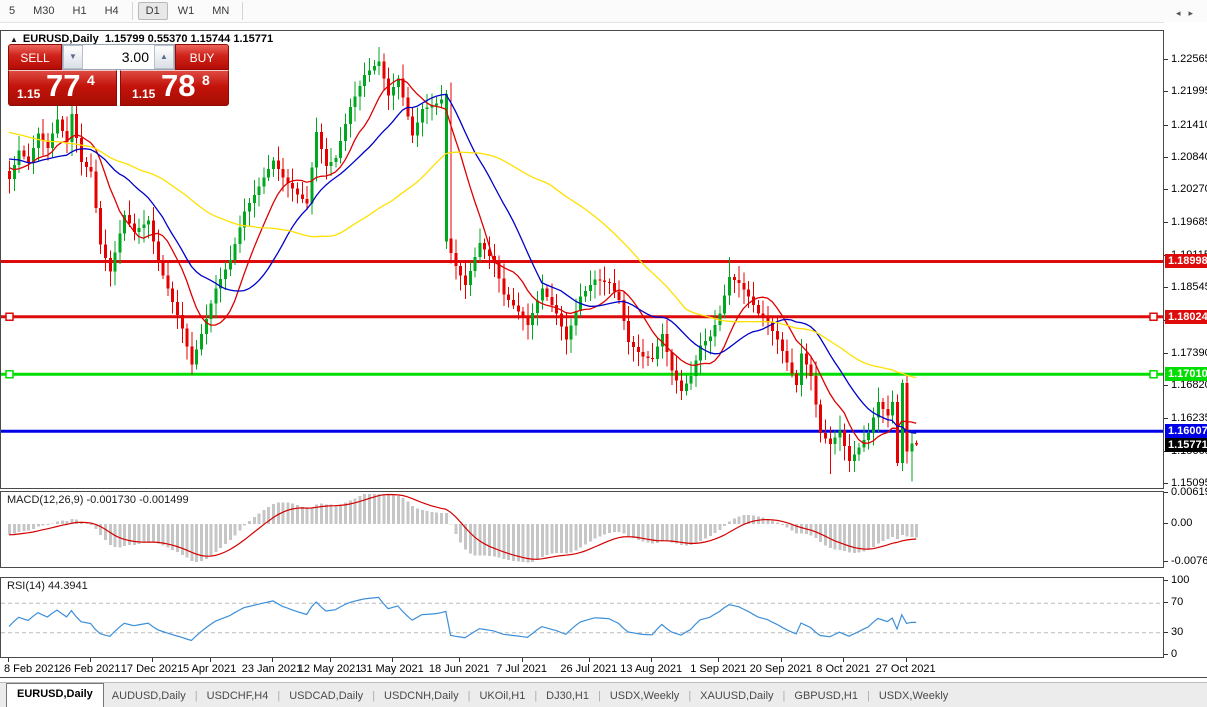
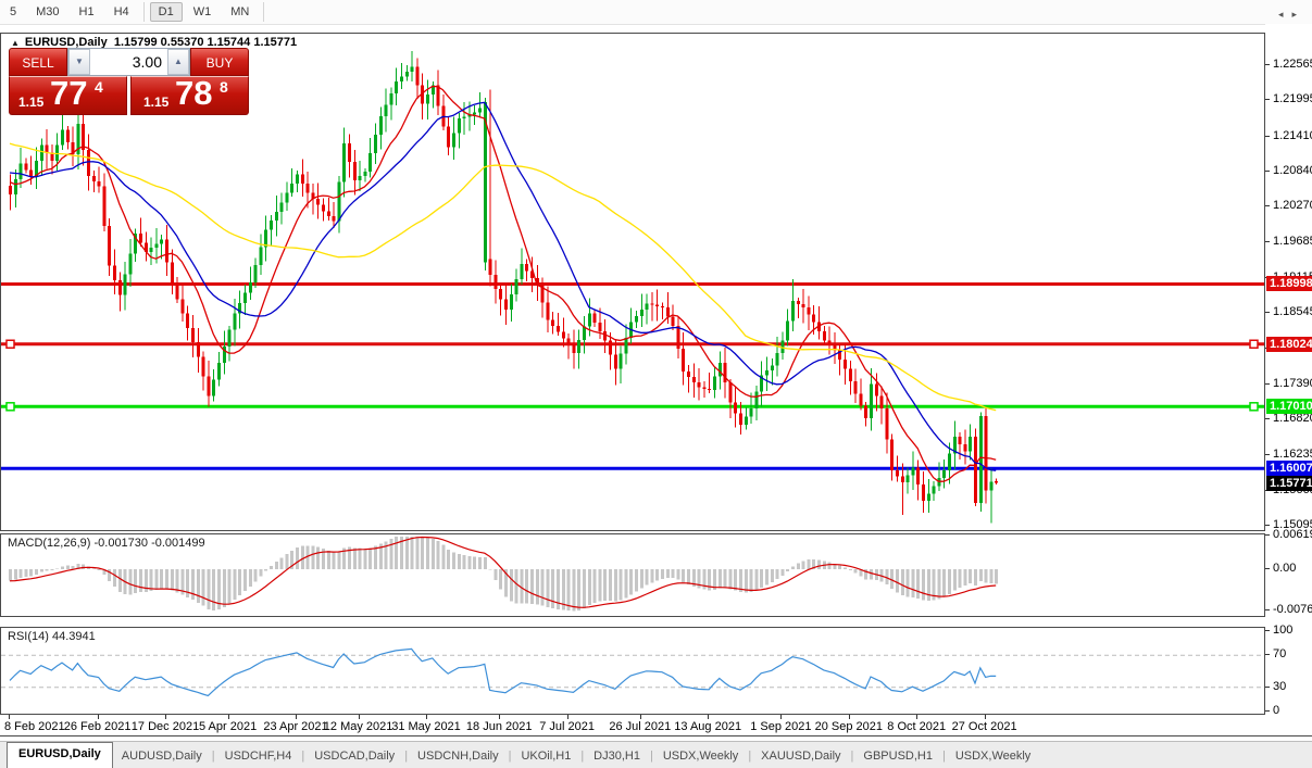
  5
  M30
  H1
  H4
  D1
  W1
  MN
  ▲ EURUSD,Daily 1.15799 0.55370 1.15744 1.15771
  SELL
  ▼
  3.00
  ▲
  BUY
  1.15
  77
  4
  1.15
  78
  8
  MACD(12,26,9) -0.001730 -0.001499
  RSI(14) 44.3941
  1.2256
  1.2199
  1.2141
  1.2084
  1.2027
  1.1968
  1.1854
  1.1739
  1.1682
  1.1623
  1.1509
  0.0061
  0.00
  -0.0076
  100
  70
  30
  0
  8 Feb 2021
  26 Feb 2021
  17 Dec 2021
  5 Apr 2021
- 23 Jan 2021
+ 23 Apr 2021
  12 May 2021
  31 May 2021
  18 Jun 2021
  7 Jul 2021
  26 Jul 2021
  13 Aug 2021
  1 Sep 2021
  20 Sep 2021
  8 Oct 2021
  27 Oct 2021
  EURUSD,Daily
  AUDUSD,Daily
  |
  USDCHF,H4
  |
  USDCAD,Daily
  |
  USDCNH,Daily
  |
  UKOil,H1
  |
  DJ30,H1
  |
  USDX,Weekly
  |
  XAUUSD,Daily
  |
  GBPUSD,H1
  |
  USDX,Weekly
  ◂▸
  1.18998
  1.18024
  1.17010
  1.16007
  1.15771
